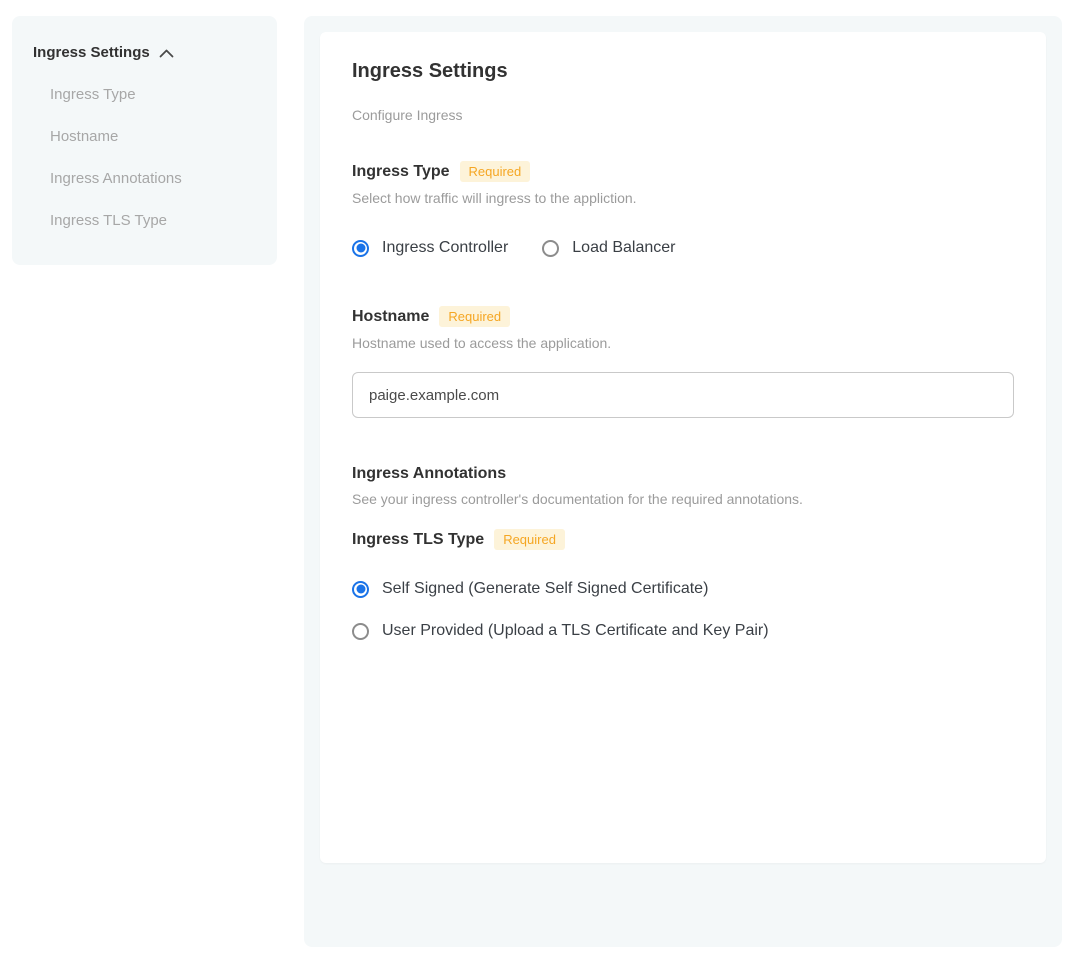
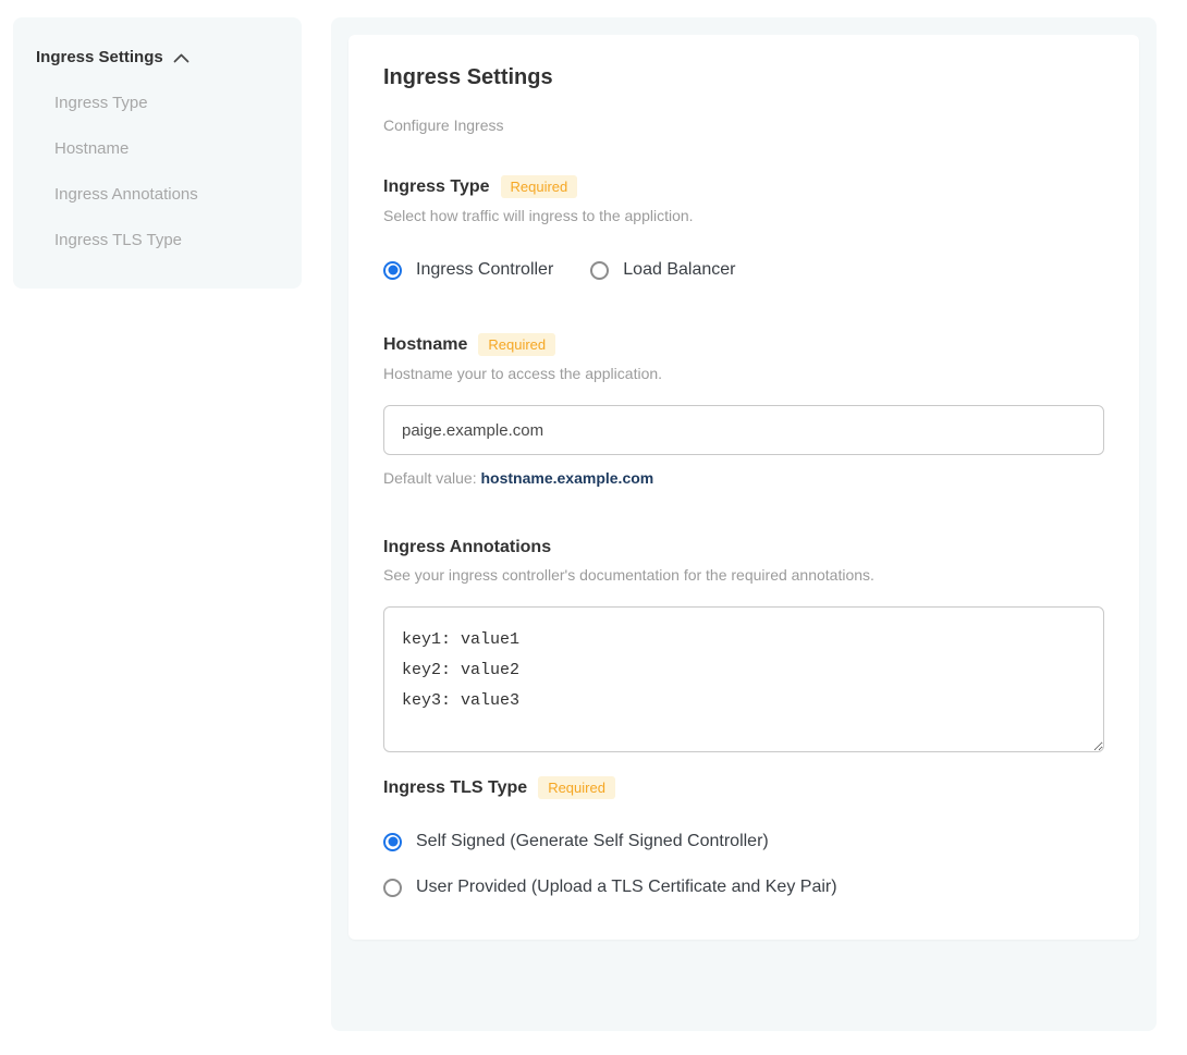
  Ingress Settings
  Ingress Type
  Hostname
  Ingress Annotations
  Ingress TLS Type
  Ingress Settings
  Configure Ingress
  Ingress Type
  Required
  Select how traffic will ingress to the appliction.
  Ingress Controller
  Load Balancer
  Hostname
  Required
- Hostname used to access the application.
+ Hostname your to access the application.
  paige.example.com
+ Default value: hostname.example.com
  Ingress Annotations
  See your ingress controller's documentation for the required annotations.
+ key1: value1
+ key2: value2
+ key3: value3
  Ingress TLS Type
  Required
- Self Signed (Generate Self Signed Certificate)
+ Self Signed (Generate Self Signed Controller)
  User Provided (Upload a TLS Certificate and Key Pair)
